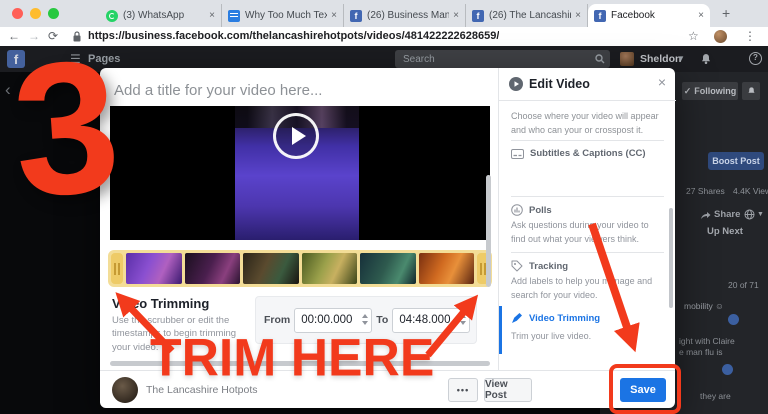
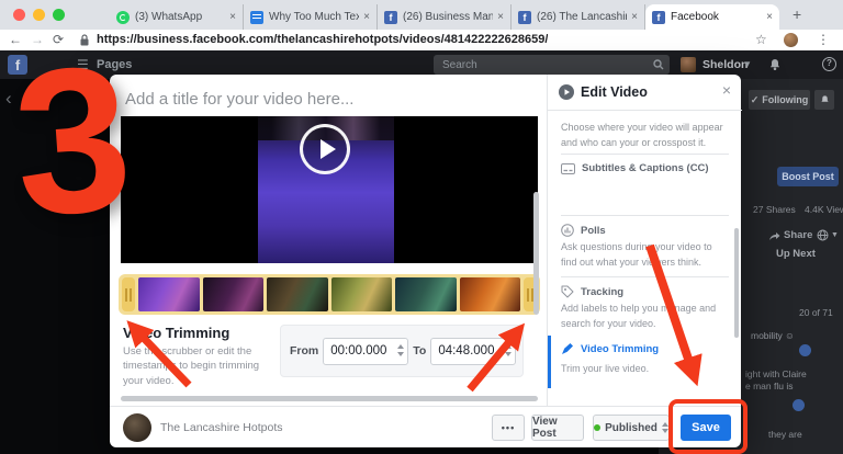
  (3) WhatsApp
  ×
  ×
  (26) Business Man
  ×
  ×
  Facebook
  ×
  +
  ←
  →
  ⟳
  https://business.facebook.com/thelancashirehotpots/videos/481422222628659/
  ☆
  ⋮
  ☰
  Pages
  Search
  Sheldon
  ▼
  ?
  ‹
  ✓
  Following
  Boost Post
  27 Shares
  4.4K Vie
  Share
  Up Next
  20 of 71
  mobility ☺
  ight with Claire
  e man flu is
  they are
  Add a title for your video here...
  Veo Trimming
  Use th scrubber or edit the timestam to begin trimming your video.
  From
  00:00.000
  To
  04:48.000
  Edit Video
  ×
  Choose where your video will appear and who can your or crosspost it.
  Subtitles & Captions (CC)
  Polls
  Ask questions durin your video to find out what your viers think.
  Tracking
  Add labels to help you mnage and search for your video.
  Video Trimming
  Trim your live video.
  The Lancashire Hotpots
  •••
  View Post
+ Published
  Save
- TRIM HERE
